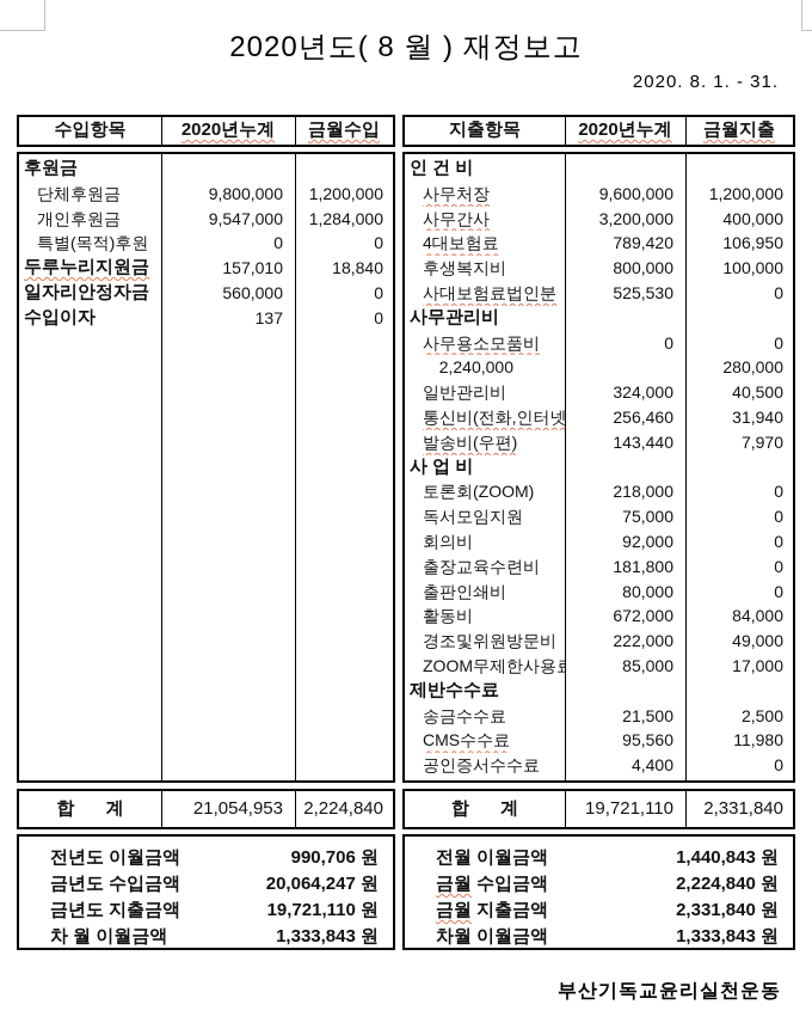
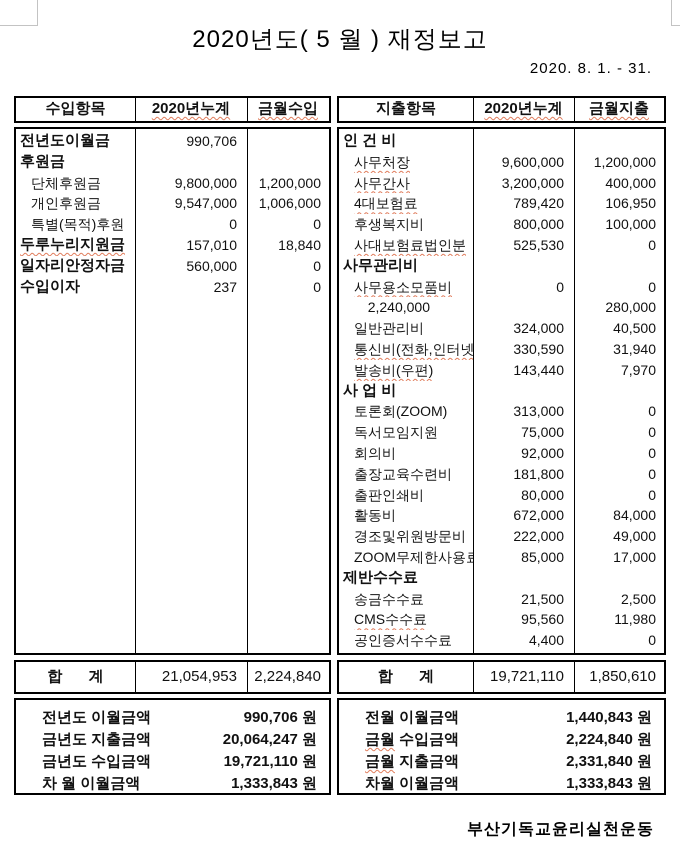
- 2020년도( 8 월 ) 재정보고
+ 2020년도( 5 월 ) 재정보고
  2020. 8. 1. - 31.
  수입항목
  2020년누계
  금월수입
  지출항목
  2020년누계
  금월지출
+ 전년도이월금
+ 990,706
  후원금
  단체후원금
  9,800,000
  1,200,000
  개인후원금
  9,547,000
- 1,284,000
+ 1,006,000
  특별(목적)후원
  0
  0
  두루누리지원금
  157,010
  18,840
  일자리안정자금
  560,000
  0
  수입이자
- 137
+ 237
  0
  인 건 비
  사무처장
  9,600,000
  1,200,000
  사무간사
  3,200,000
  400,000
  4대보험료
  789,420
  106,950
  후생복지비
  800,000
  100,000
  사대보험료법인분
  525,530
  0
  사무관리비
  사무용소모품비
  0
  0
  2,240,000
  280,000
  일반관리비
  324,000
  40,500
  통신비(전화,인터넷
- 256,460
+ 330,590
  31,940
  발송비(우편)
  143,440
  7,970
  사 업 비
  토론회(ZOOM)
- 218,000
+ 313,000
  0
  독서모임지원
  75,000
  0
  회의비
  92,000
  0
  출장교육수련비
  181,800
  0
  출판인쇄비
  80,000
  0
  활동비
  672,000
  84,000
  경조및위원방문비
  222,000
  49,000
  ZOOM무제한사용료
  85,000
  17,000
  제반수수료
  송금수수료
  21,500
  2,500
  CMS수수료
  95,560
  11,980
  공인증서수수료
  4,400
  0
  합 계
  21,054,953
  2,224,840
  합 계
  19,721,110
- 2,331,840
+ 1,850,610
  전년도 이월금액
  990,706 원
- 금년도 수입금액
+ 금년도 지출금액
  20,064,247 원
- 금년도 지출금액
+ 금년도 수입금액
  19,721,110 원
  차 월 이월금액
  1,333,843 원
  전월 이월금액
  1,440,843 원
  금월 수입금액
  2,224,840 원
  금월 지출금액
  2,331,840 원
  차월 이월금액
  1,333,843 원
  부산기독교윤리실천운동
